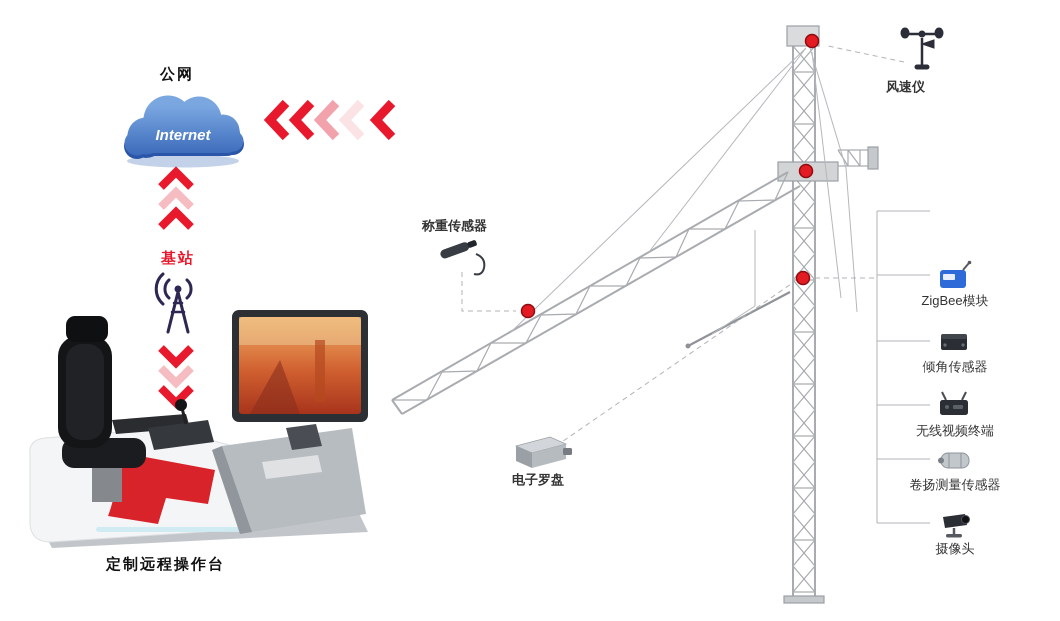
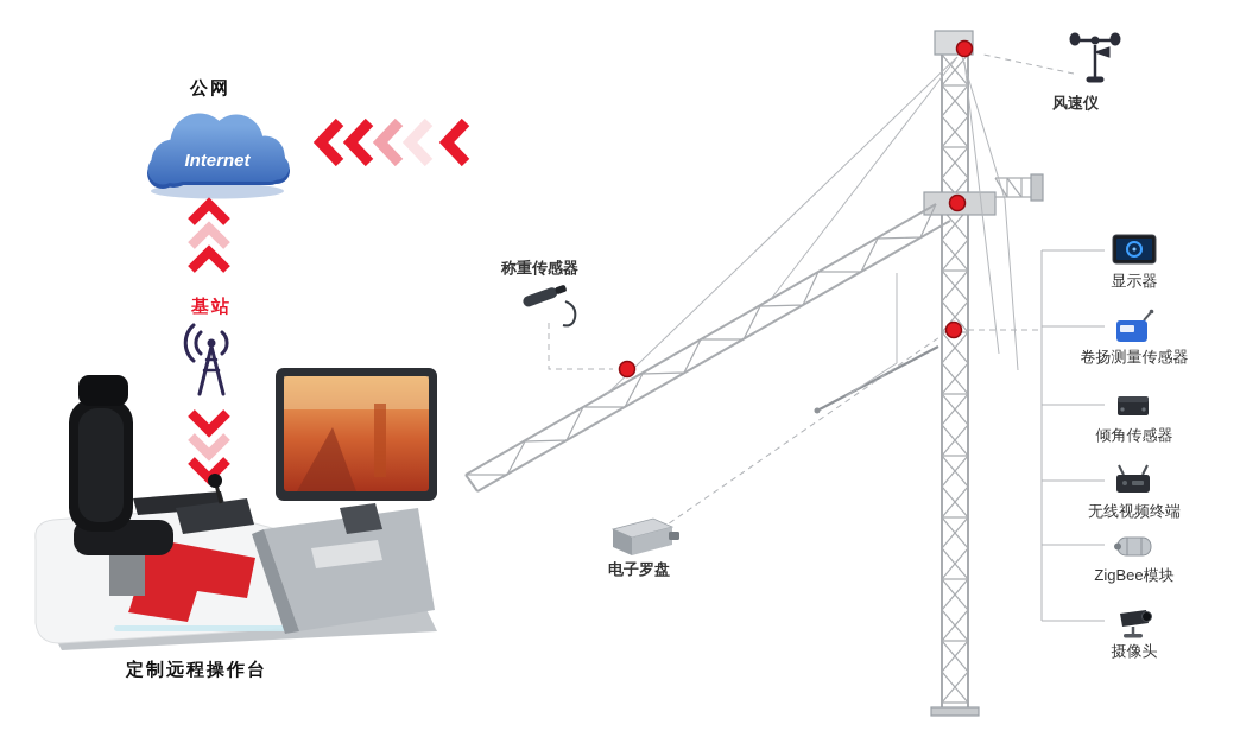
  Internet
  公网
  基站
  定制远程操作台
  称重传感器
  电子罗盘
  风速仪
+ 显示器
- ZigBee模块
+ 卷扬测量传感器
  倾角传感器
  无线视频终端
- 卷扬测量传感器
+ ZigBee模块
  摄像头
